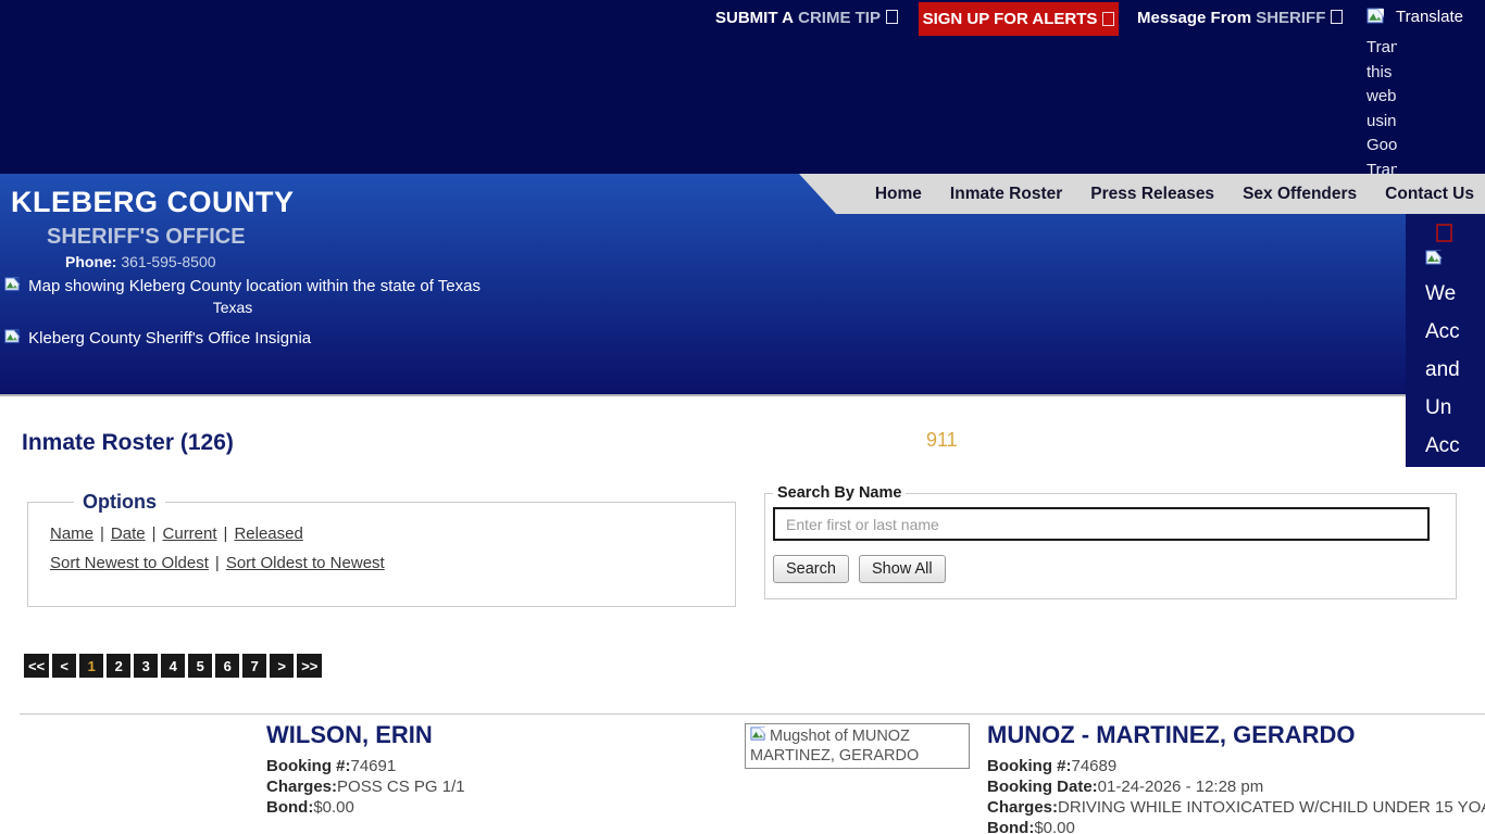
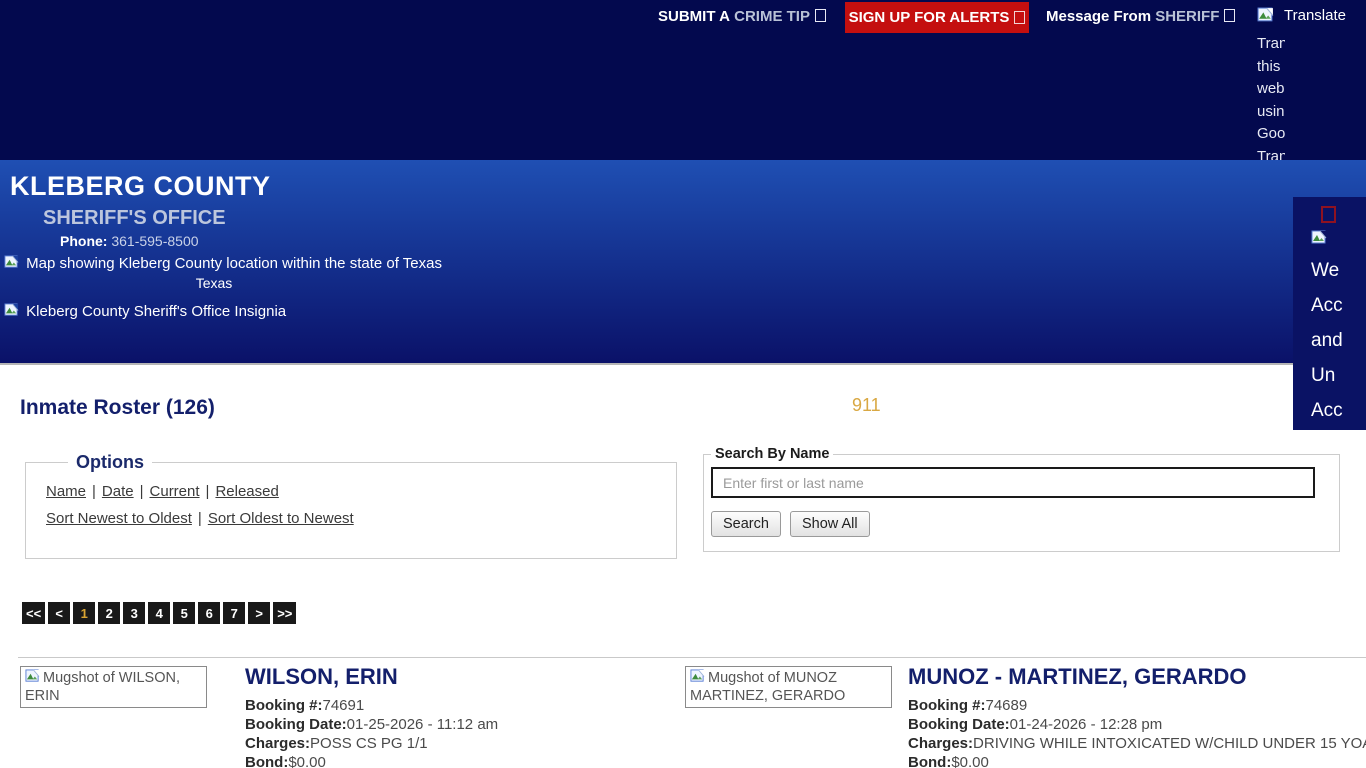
  SUBMIT A CRIME TIP
  SIGN UP FOR ALERTS
  Message From SHERIFF
  Translate
  this
  usin
  KLEBERG COUNTY
  SHERIFF'S OFFICE
  Phone: 361-595-8500
  Map showing Kleberg County location within the state of Texas
  Texas
  Kleberg County Sheriff's Office Insignia
- Home
- Inmate Roster
- Press Releases
- Sex Offenders
- Contact Us
  We
  Acc
  and
  Un
  Acc
  Inmate Roster (126)
  911
  Options
  Name Date Current Released
  Sort Newest to Oldest Sort Oldest to Newest
  Search By Name
  Enter first or last name
  Search
  Show All
  <<
  <
  1
  2
  3
  4
  5
  6
  7
  >
  >>
+ Mugshot of WILSON, ERIN
  WILSON, ERIN
  Booking #:74691
+ Booking Date:01-25-2026 - 11:12 am
  Charges:POSS CS PG 1/1
  Bond:$0.00
  Mugshot of MUNOZ MARTINEZ, GERARDO
  MUNOZ - MARTINEZ, GERARDO
  Booking #:74689
  Booking Date:01-24-2026 - 12:28 pm
  Charges:DRIVING WHILE INTOXICATED W/CHILD UNDER 15 YO
  Bond:$0.00
